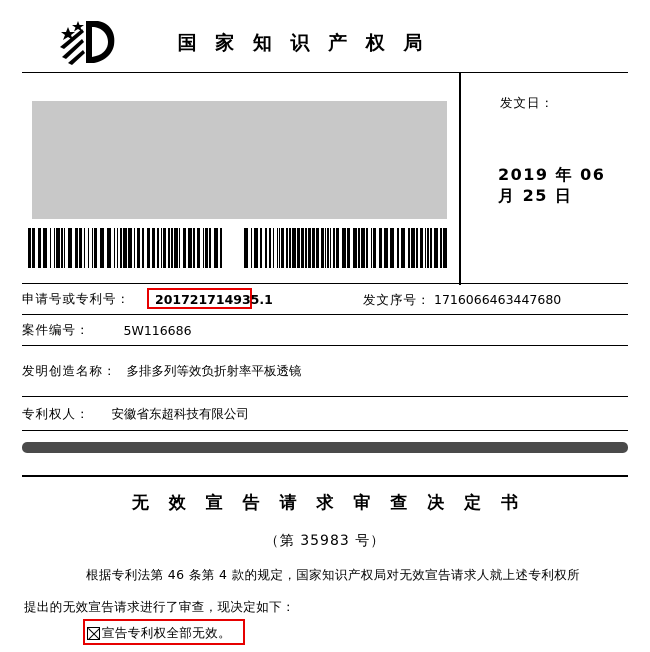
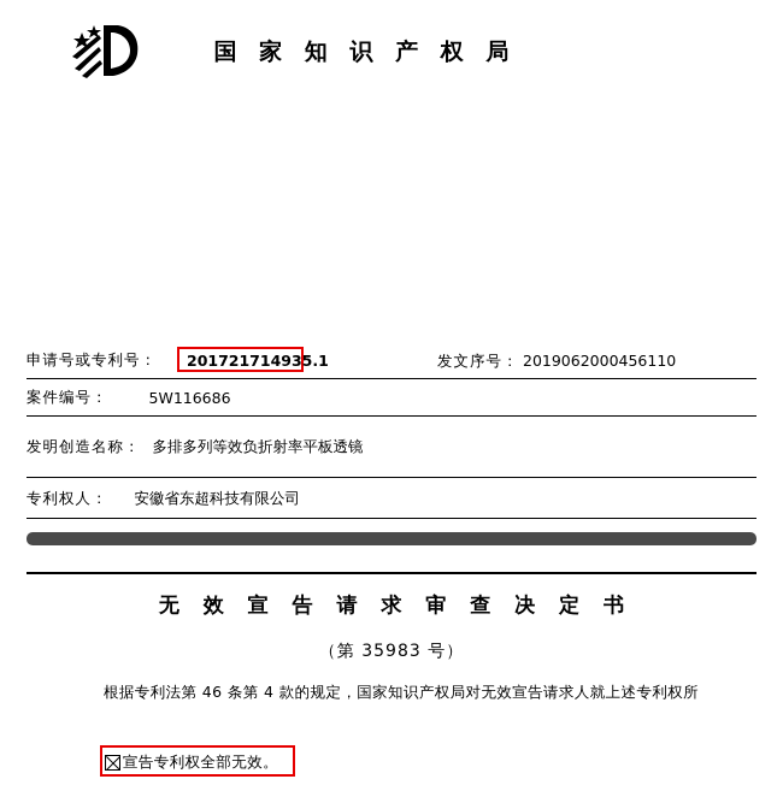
  国 家 知 识 产 权 局
- 发文日：
- 2019 年 06 月 25 日
  申请号或专利号：
  201721714935.1
  发文序号：
- 1716066463447680
+ 2019062000456110
  案件编号：
  5W116686
  发明创造名称：
  多排多列等效负折射率平板透镜
  专利权人：
  安徽省东超科技有限公司
  无 效 宣 告 请 求 审 查 决 定 书
  （第 35983 号）
  根据专利法第 46 条第 4 款的规定，国家知识产权局对无效宣告请求人就上述专利权所
- 提出的无效宣告请求进行了审查，现决定如下：
  宣告专利权全部无效。
